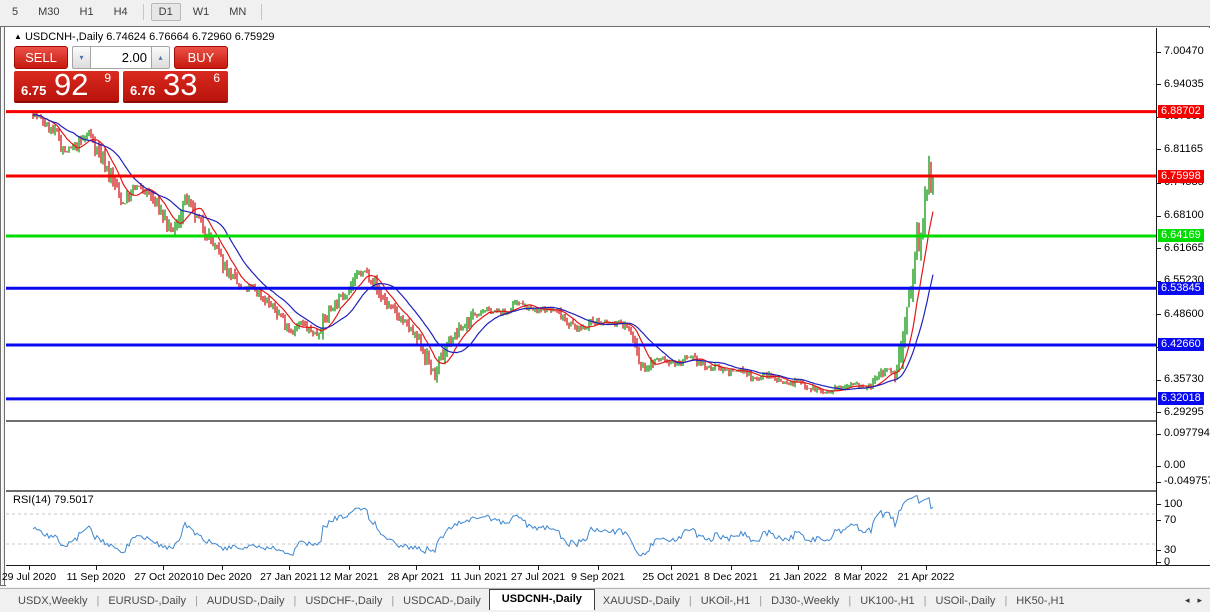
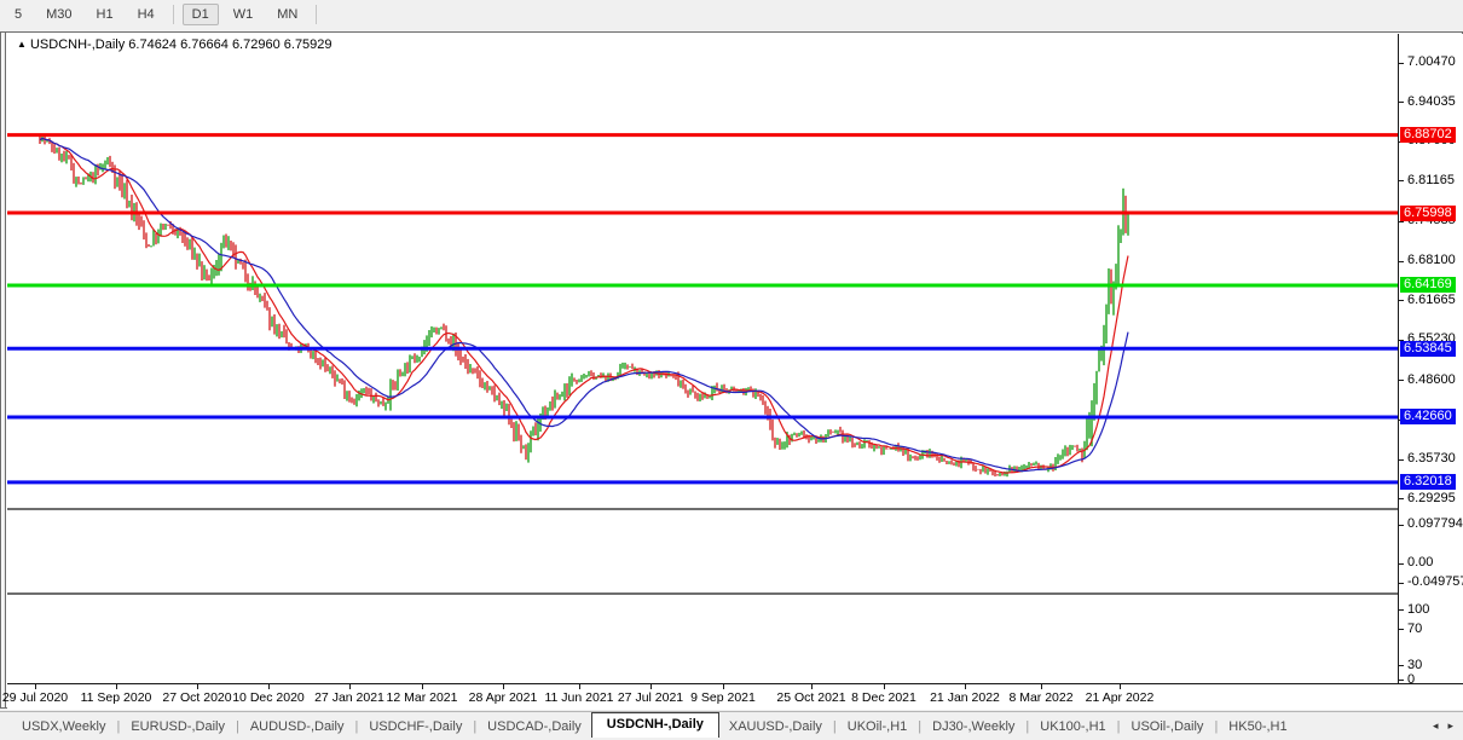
  5
  M30
  H1
  H4
  D1
  W1
  MN
  ▲ USDCNH-,Daily 6.74624 6.76664 6.72960 6.75929
- SELL
- ▾
- 2.00
- ▴
- BUY
- 6.75
- 92
- 9
- 6.76
- 33
- 6
- RSI(14) 79.5017
  7.00470
  6.94035
  6.81165
  6.68100
  6.61665
  6.55230
  6.48600
  6.35730
  6.29295
  6.88702
  6.75998
  6.64169
  6.53845
  6.42660
  6.32018
  29 Jul 2020
  11 Sep 2020
  27 Oct 2020
  10 Dec 2020
  27 Jan 2021
  12 Mar 2021
  28 Apr 2021
  11 Jun 2021
  27 Jul 2021
  9 Sep 2021
  25 Oct 2021
  8 Dec 2021
  21 Jan 2022
  8 Mar 2022
  21 Apr 2022
  0.097794
  0.00
  -0.04975
  100
  70
  30
  0
  USDX,Weekly
  |
  EURUSD-,Daily
  |
  AUDUSD-,Daily
  |
  USDCHF-,Daily
  |
  USDCAD-,Daily
  USDCNH-,Daily
  XAUUSD-,Daily
  |
  UKOil-,H1
  |
  DJ30-,Weekly
  |
  UK100-,H1
  |
  USOil-,Daily
  |
  HK50-,H1
  ◂ ▸
